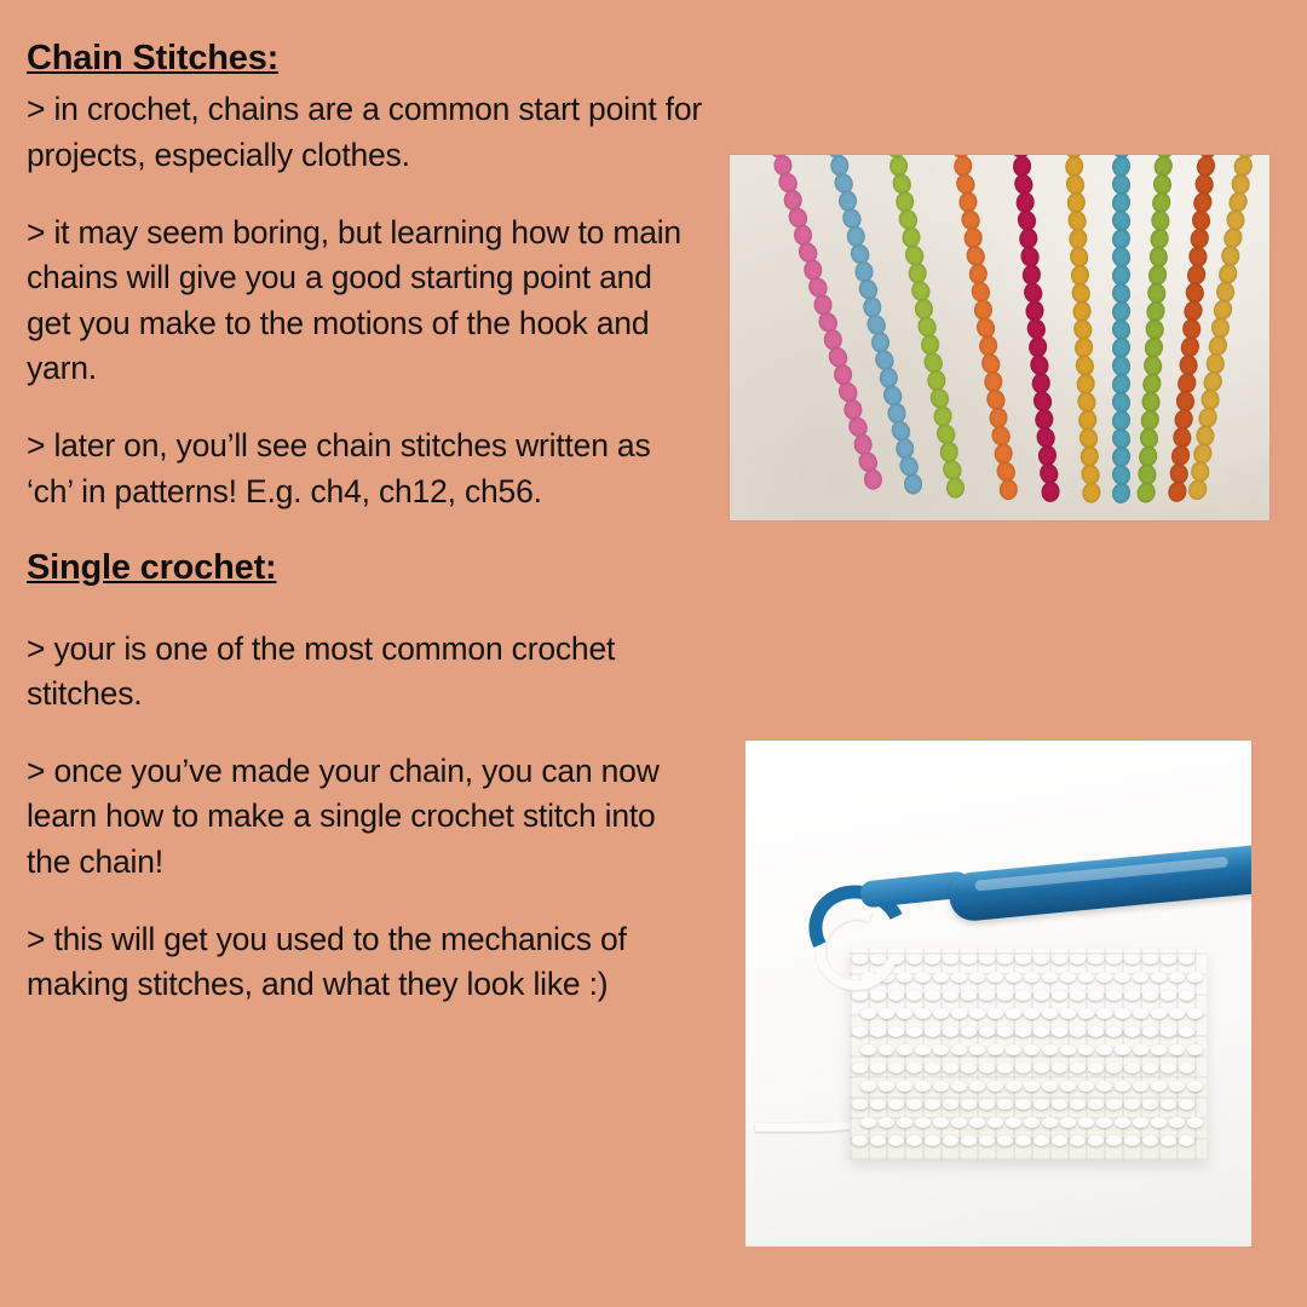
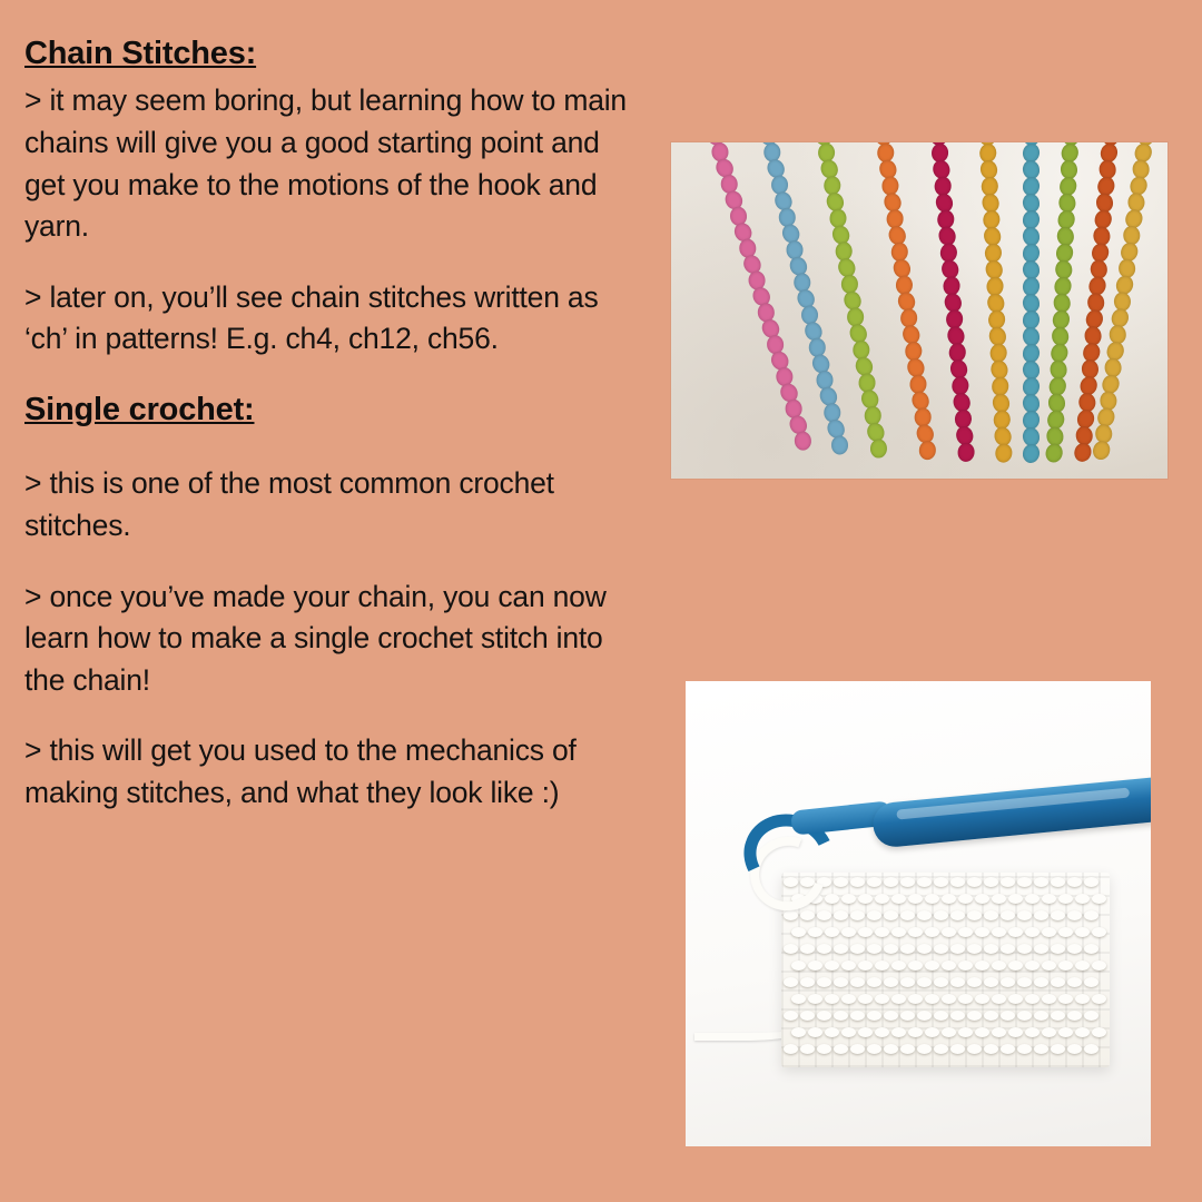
  Chain Stitches:
- > in crochet, chains are a common start point for projects, especially clothes.
  > it may seem boring, but learning how to main chains will give you a good starting point and get you make to the motions of the hook and yarn.
  > later on, you’ll see chain stitches written as ‘ch’ in patterns! E.g. ch4, ch12, ch56.
  Single crochet:
- > your is one of the most common crochet stitches.
+ > this is one of the most common crochet stitches.
  > once you’ve made your chain, you can now learn how to make a single crochet stitch into the chain!
  > this will get you used to the mechanics of making stitches, and what they look like :)
